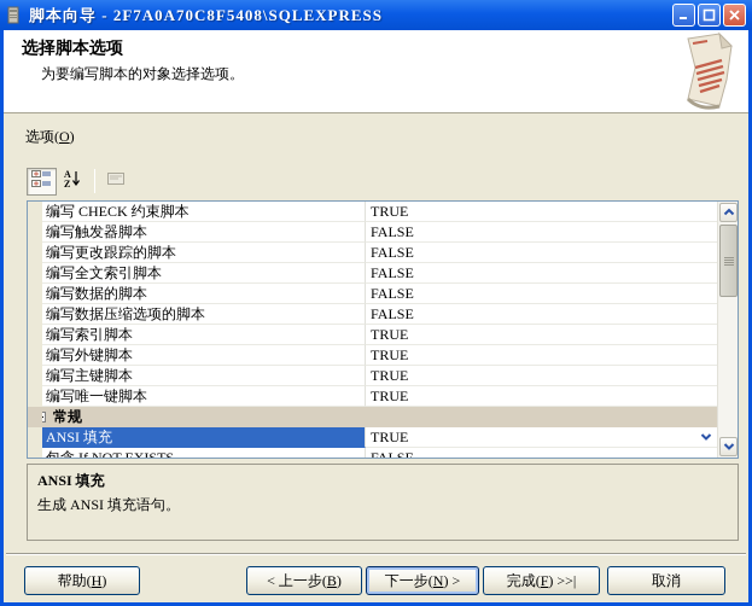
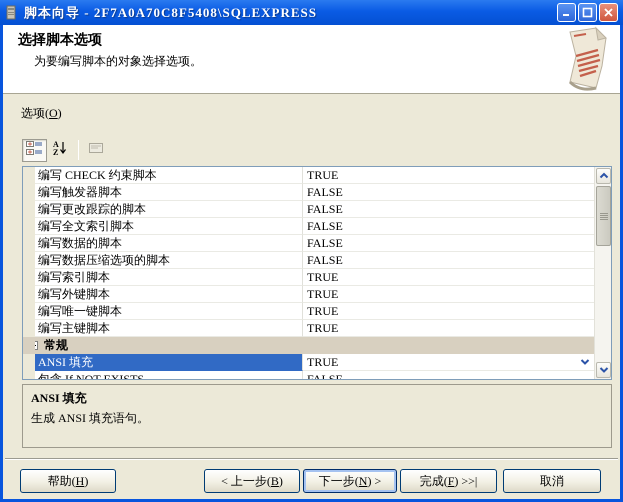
  脚本向导 - 2F7A0A70C8F5408\SQLEXPRESS
  选择脚本选项
  为要编写脚本的对象选择选项。
  选项(O)
  A
  Z
  编写 CHECK 约束脚本
  TRUE
  编写触发器脚本
  FALSE
  编写更改跟踪的脚本
  FALSE
  编写全文索引脚本
  FALSE
  编写数据的脚本
  FALSE
  编写数据压缩选项的脚本
  FALSE
  编写索引脚本
  TRUE
  编写外键脚本
  TRUE
- 编写主键脚本
+ 编写唯一键脚本
  TRUE
- 编写唯一键脚本
+ 编写主键脚本
  TRUE
  常规
  ANSI 填充
  TRUE
  ANSI 填充
  生成 ANSI 填充语句。
  帮助(
  H
  )
  < 上一步(
  B
  )
  下一步(
  N
  ) >
  完成(
  F
  ) >>|
  取消
